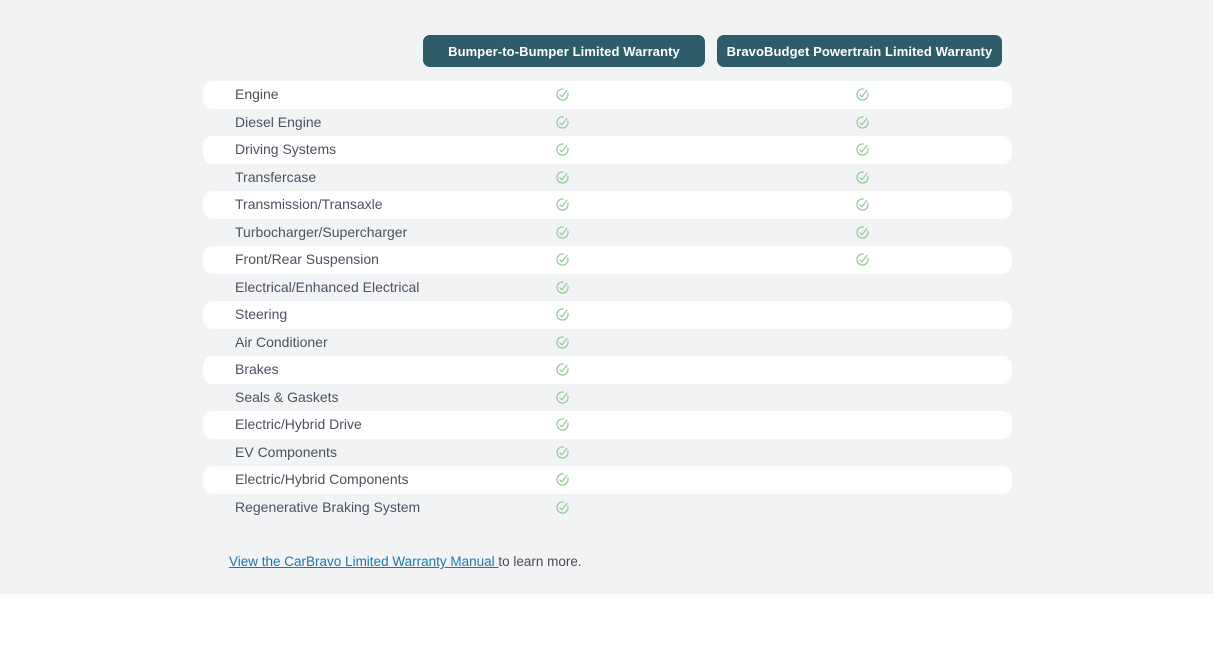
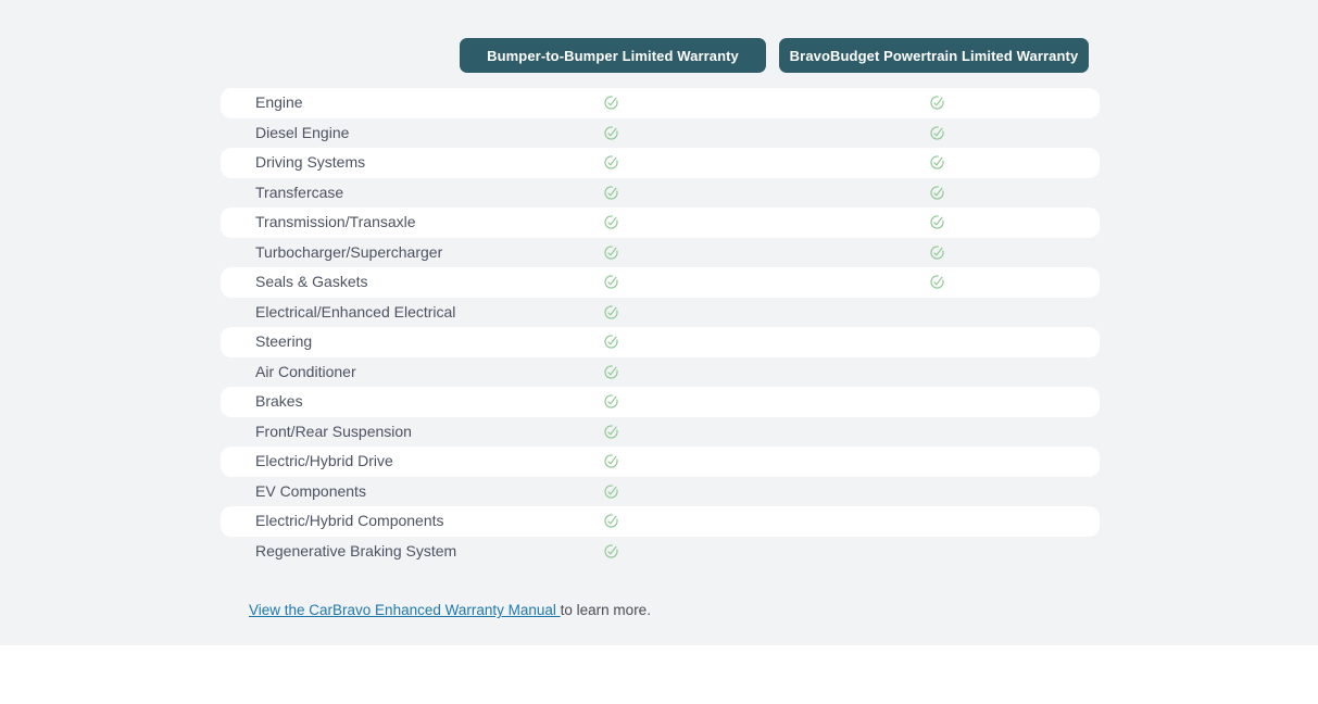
  Bumper-to-Bumper Limited Warranty
  BravoBudget Powertrain Limited Warranty
  Engine
  Diesel Engine
  Driving Systems
  Transfercase
  Transmission/Transaxle
  Turbocharger/Supercharger
- Front/Rear Suspension
+ Seals & Gaskets
  Electrical/Enhanced Electrical
  Steering
  Air Conditioner
  Brakes
- Seals & Gaskets
+ Front/Rear Suspension
  Electric/Hybrid Drive
  EV Components
  Electric/Hybrid Components
  Regenerative Braking System
- View the CarBravo Limited Warranty Manual to learn more.
+ View the CarBravo Enhanced Warranty Manual to learn more.
